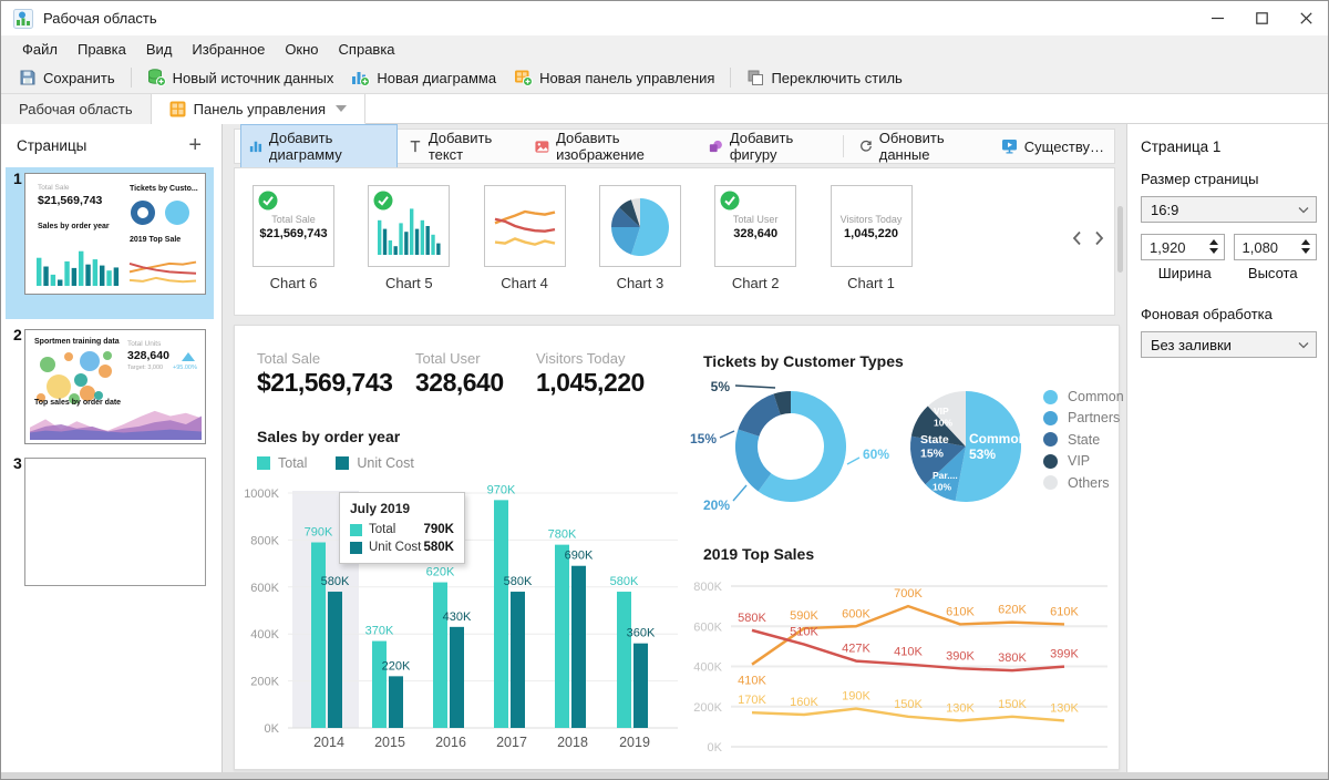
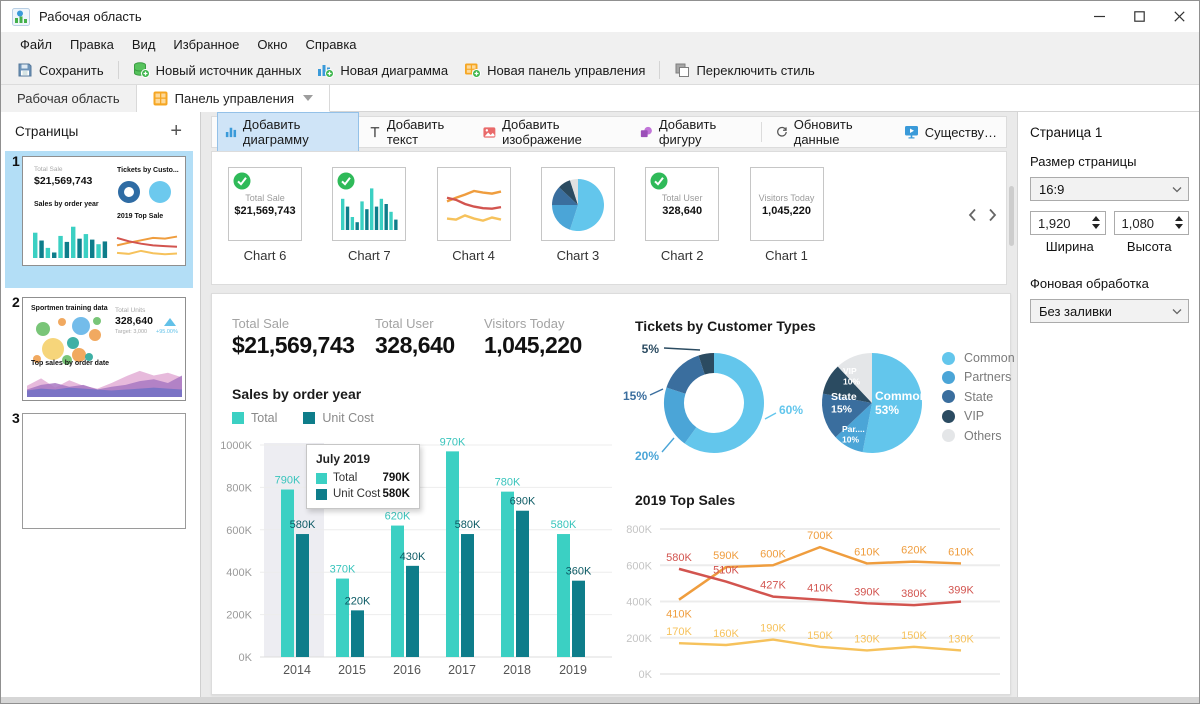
  Рабочая область
  Файл
  Правка
  Вид
  Избранное
  Окно
  Справка
  Сохранить
  Новый источник данных
  Новая диаграмма
  Новая панель управления
  Переключить стиль
  Рабочая область
  Панель управления
  Страницы
  +
  1
  $21,569,743
  2
  328,640
  3
  Добавить диаграмму
  Добавить текст
  Добавить изображение
  Добавить фигуру
  Обновить данные
  Существу…
  Total Sale
  $21,569,743
  Chart 6
- Chart 5
+ Chart 7
  Chart 4
  Chart 3
  Total User
  328,640
  Chart 2
  Visitors Today
  1,045,220
  Chart 1
  Total Sale
  $21,569,743
  Total User
  328,640
  Visitors Today
  1,045,220
  Sales by order year
  Total
  Unit Cost
  0K
  200K
  400K
  600K
  800K
  1000K
  2014
  790K
  580K
  2015
  370K
  220K
  2016
  620K
  430K
  2017
  970K
  580K
  2018
  780K
  690K
  2019
  580K
  360K
  July 2019
  Total
  790K
  Unit Cost
  580K
  Tickets by Customer Types
  60%
  20%
  15%
  5%
  Common
  53%
  Par....
  10%
  State
  15%
  VIP
  10%
  2019 Top Sales
  0K
  200K
  400K
  600K
  800K
  410K
  590K
  600K
  700K
  610K
  620K
  610K
  580K
  510K
  427K
  410K
  390K
  380K
  399K
  170K
  160K
  190K
  150K
  130K
  150K
  130K
  Common
  Partners
  State
  VIP
  Others
  Страница 1
  Размер страницы
  16:9
  1,920
  1,080
  Ширина
  Высота
  Фоновая обработка
  Без заливки
